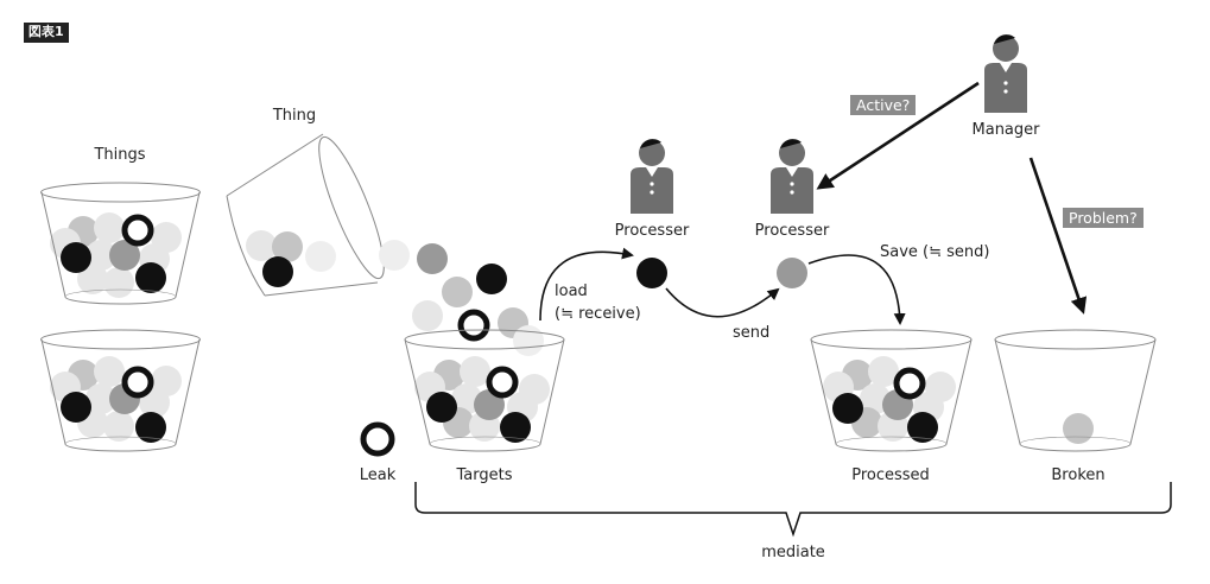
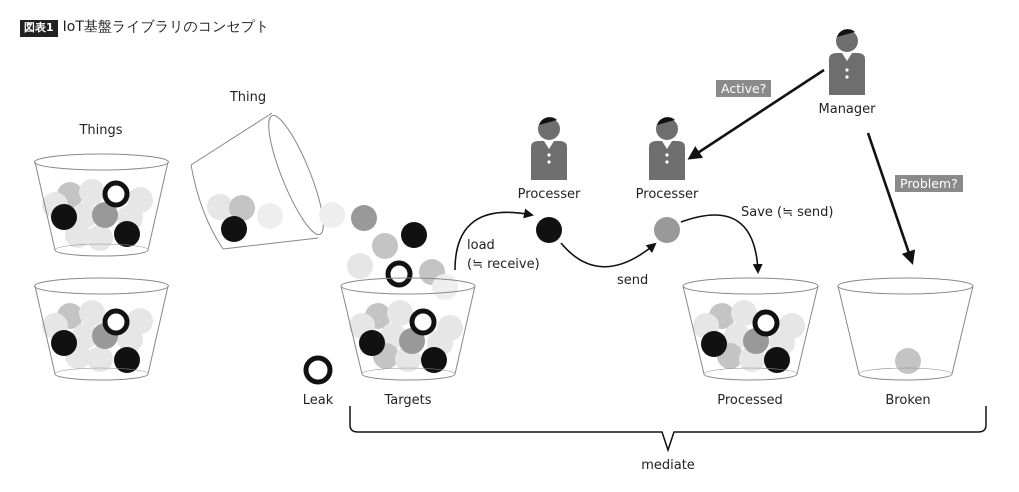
  図表1
+ IoT基盤ライブラリのコンセプト
  Things
  Thing
  Leak
  Targets
  Processer
  Processer
  Manager
  Processed
  Broken
  mediate
  load
  (≒ receive)
  send
  Save (≒ send)
  Active?
  Problem?
